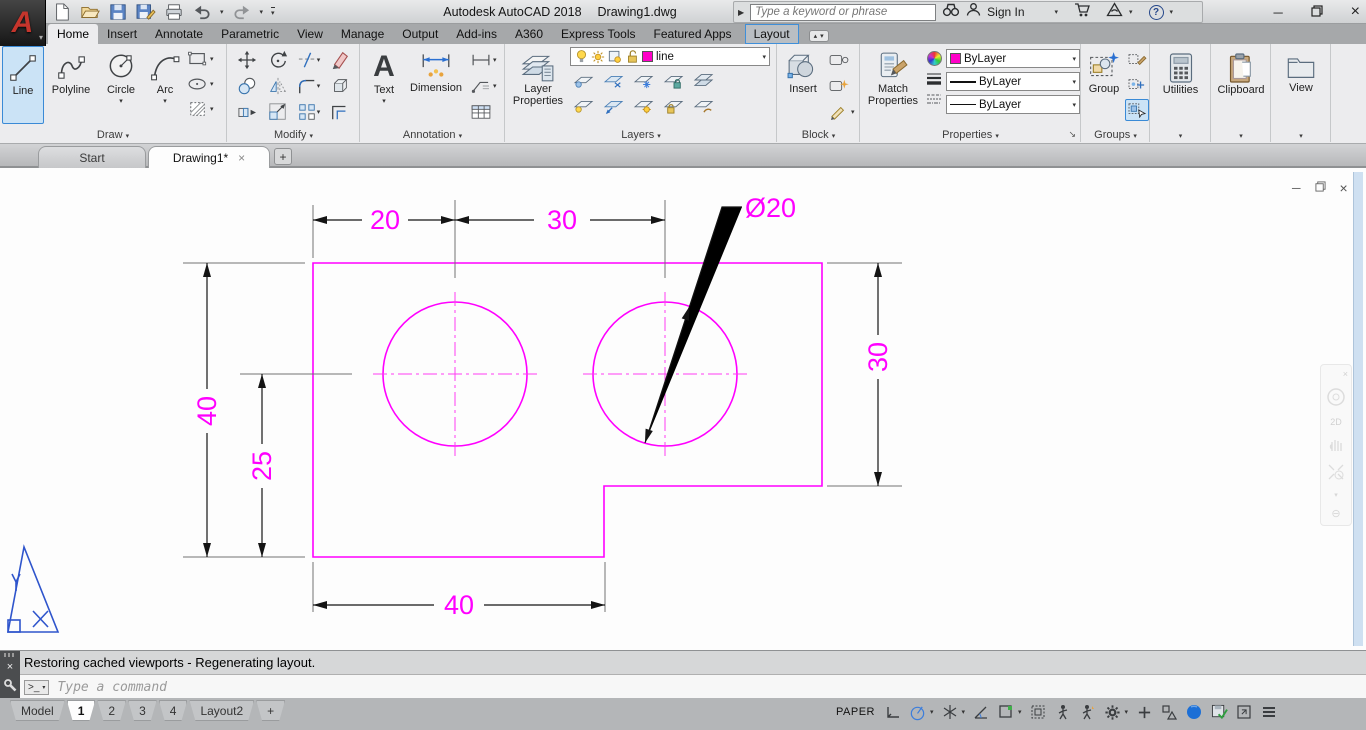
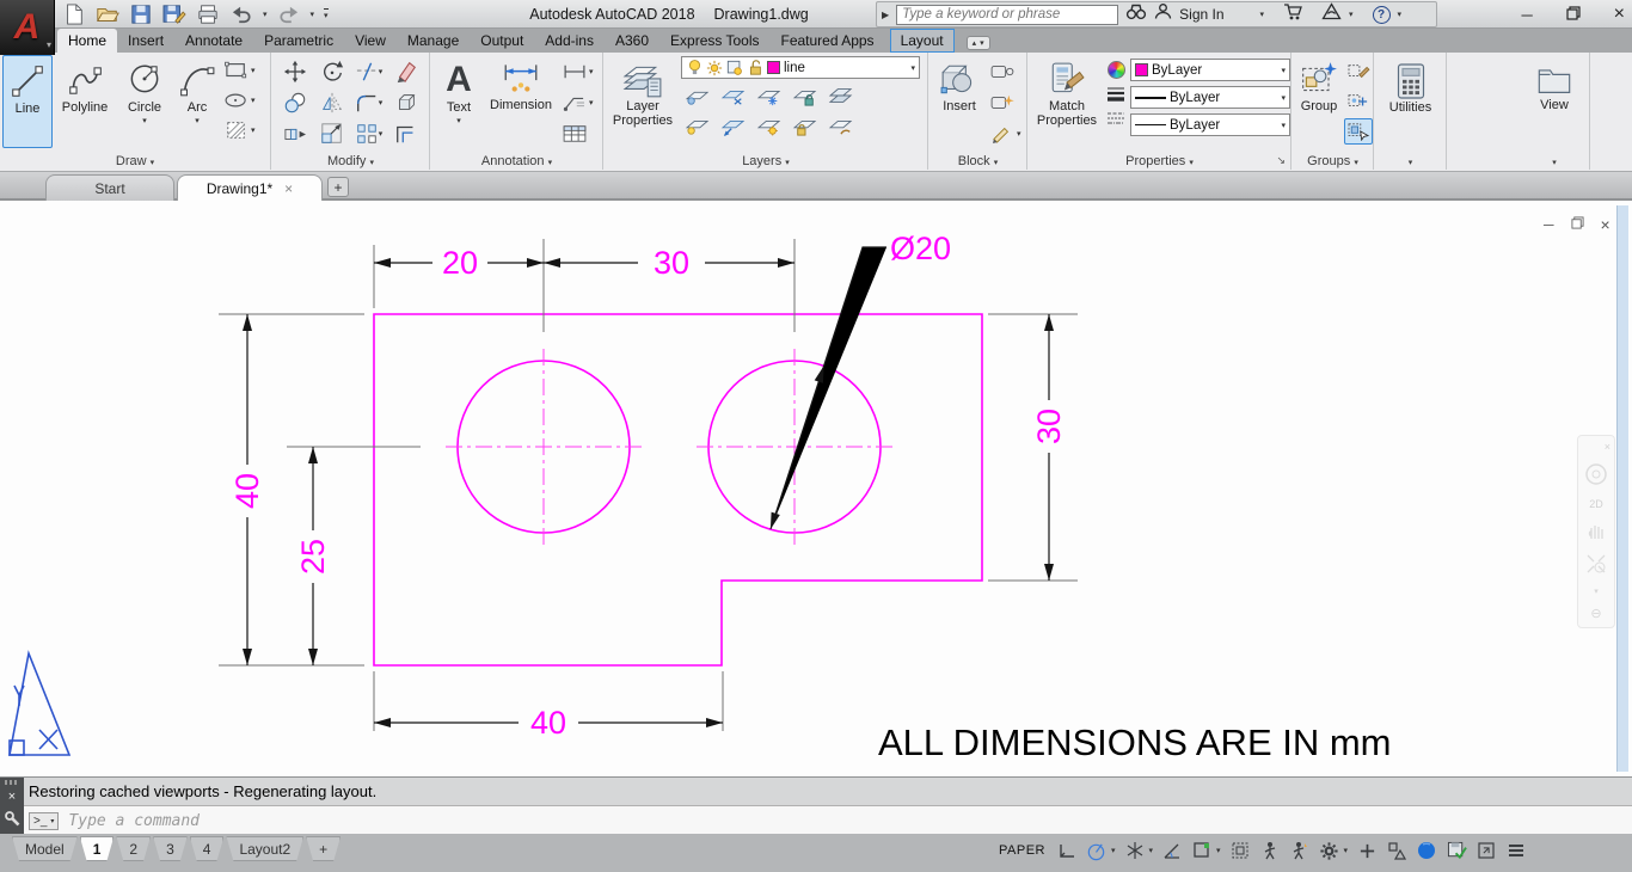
  Autodesk AutoCAD 2018
  Drawing1.dwg
  ▶
  Type a keyword or phrase
  Sign In
  ?
  ─
  ×
  A
  ▾
  Home
  Insert
  Annotate
  Parametric
  View
  Manage
  Output
  Add-ins
  A360
  Express Tools
  Featured Apps
  Layout
  Line
  Polyline
  Circle
  Arc
  Draw
  Modify
  A
  Text
  Dimension
  Annotation
  Layer
  Properties
  line
  Layers
  Insert
  Block
  Match
  Properties
  ByLayer
  ByLayer
  ByLayer
  Properties
  ↘
  Group
  Groups
  Utilities
- Clipboard
  View
  Start
  Drawing1*
  ×
  +
  ─
  ×
  20
  30
  Ø20
  40
+ ALL DIMENSIONS ARE IN mm
  ×
  2D
  ⊖
  ×
  Restoring cached viewports - Regenerating layout.
  >_
  Type a command
  Model
  1
  2
  3
  4
  Layout2
  +
  PAPER
